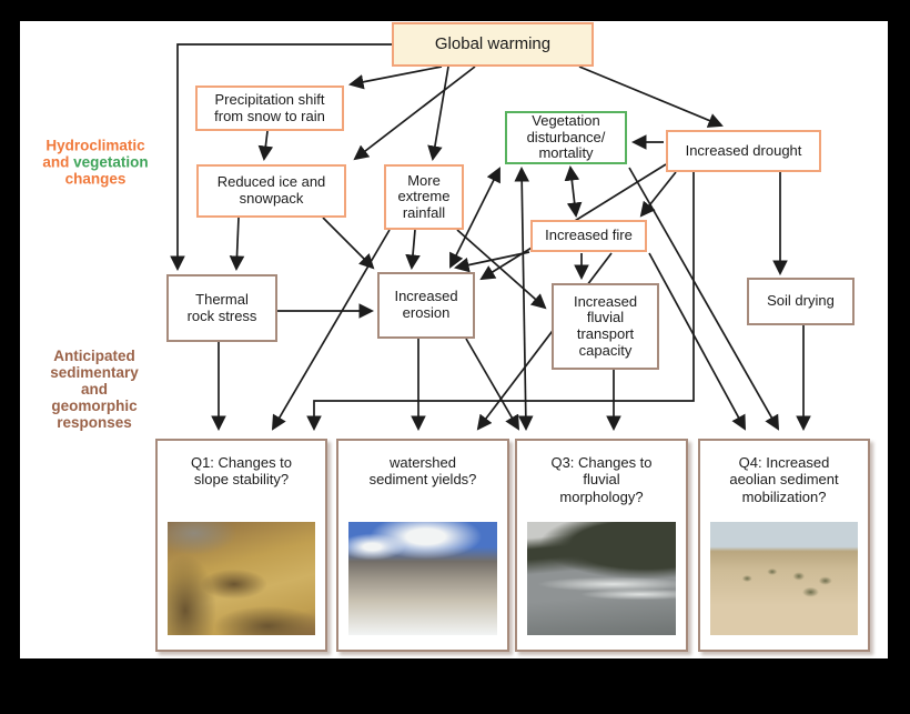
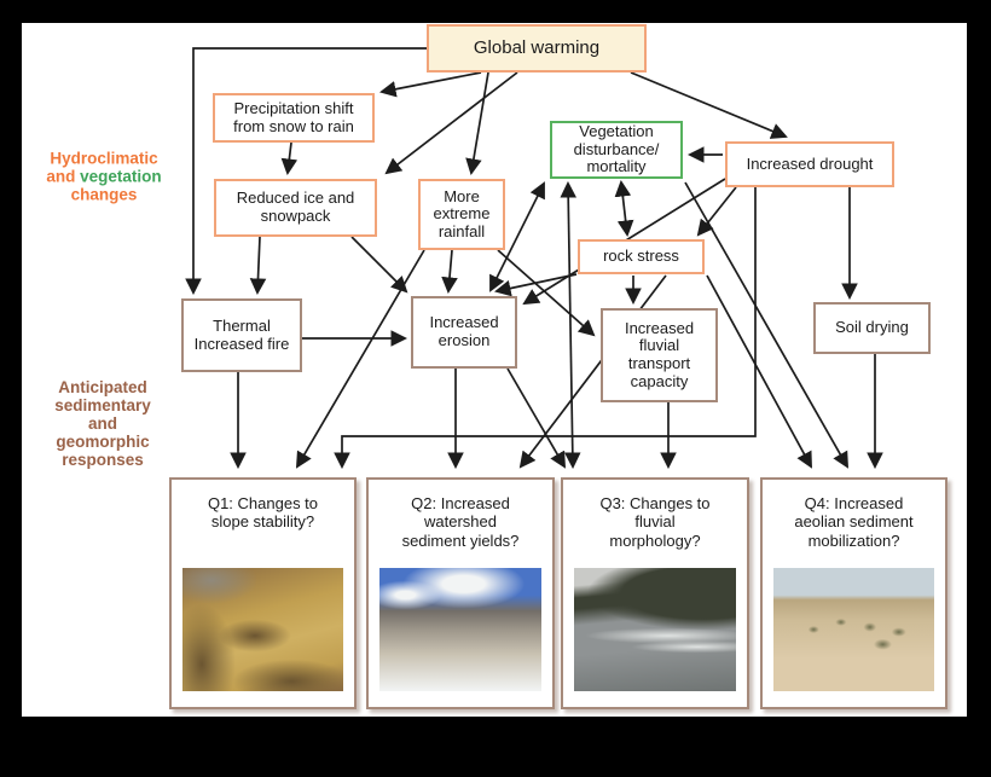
  Global warming
  Precipitation shift
  from snow to rain
  Reduced ice and
  snowpack
  More
  extreme
  rainfall
  Vegetation
  disturbance/
  mortality
  Increased drought
- Increased fire
+ rock stress
  Thermal
- rock stress
+ Increased fire
  Increased
  erosion
  Increased
  fluvial
  transport
  capacity
  Soil drying
  Q1: Changes to
  slope stability?
+ Q2: Increased
  watershed
  sediment yields?
  Q3: Changes to
  fluvial
  morphology?
  Q4: Increased
  aeolian sediment
  mobilization?
  Hydroclimatic
  and vegetation
  changes
  Anticipated
  sedimentary
  and
  geomorphic
  responses
